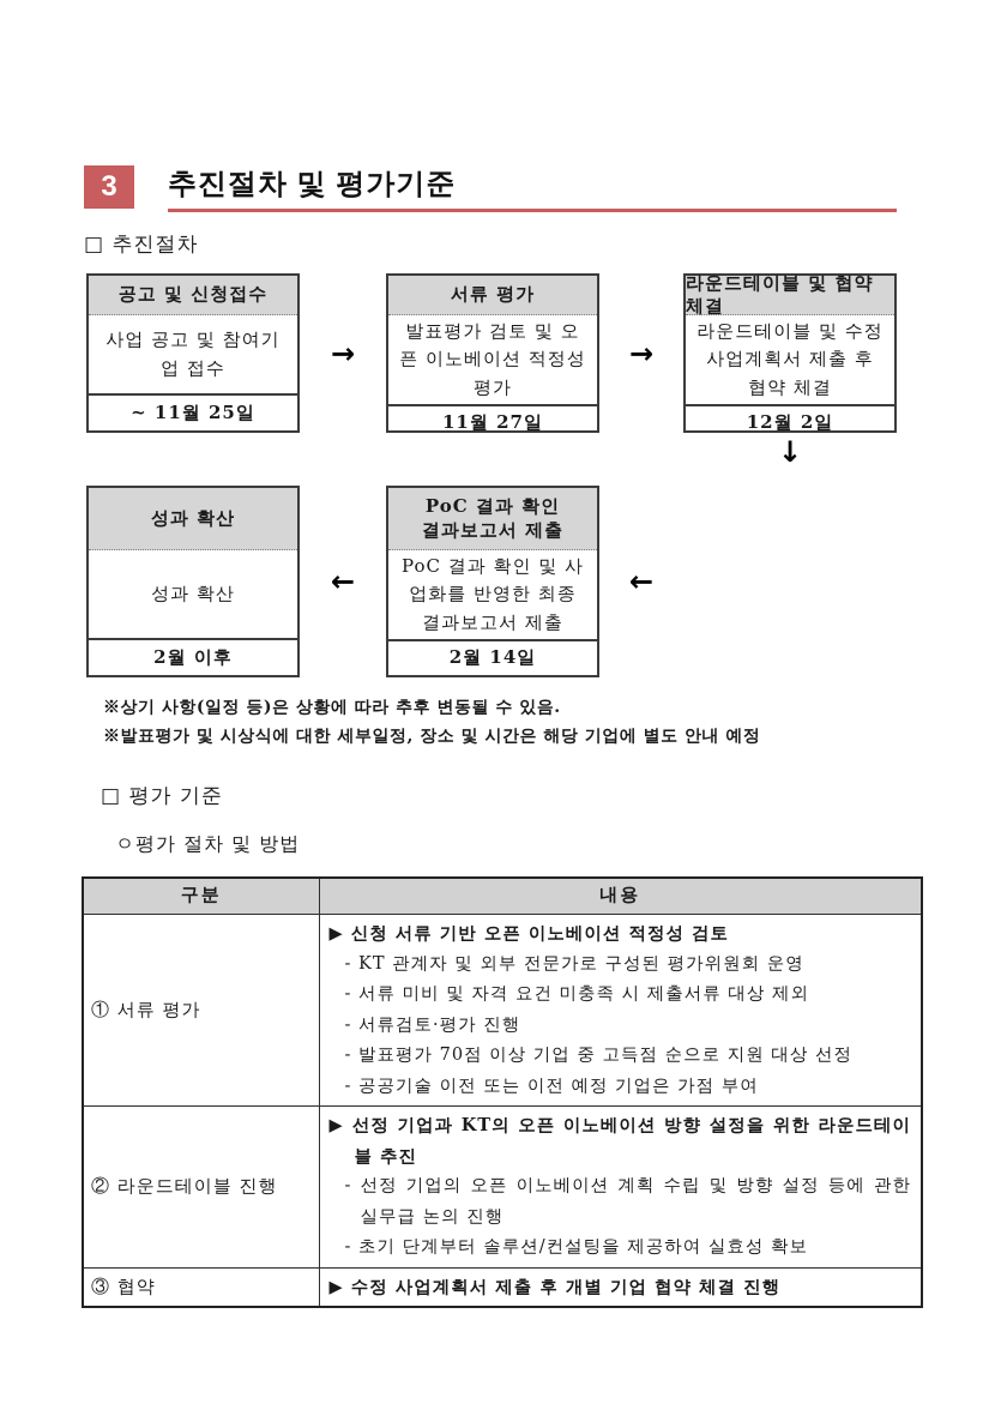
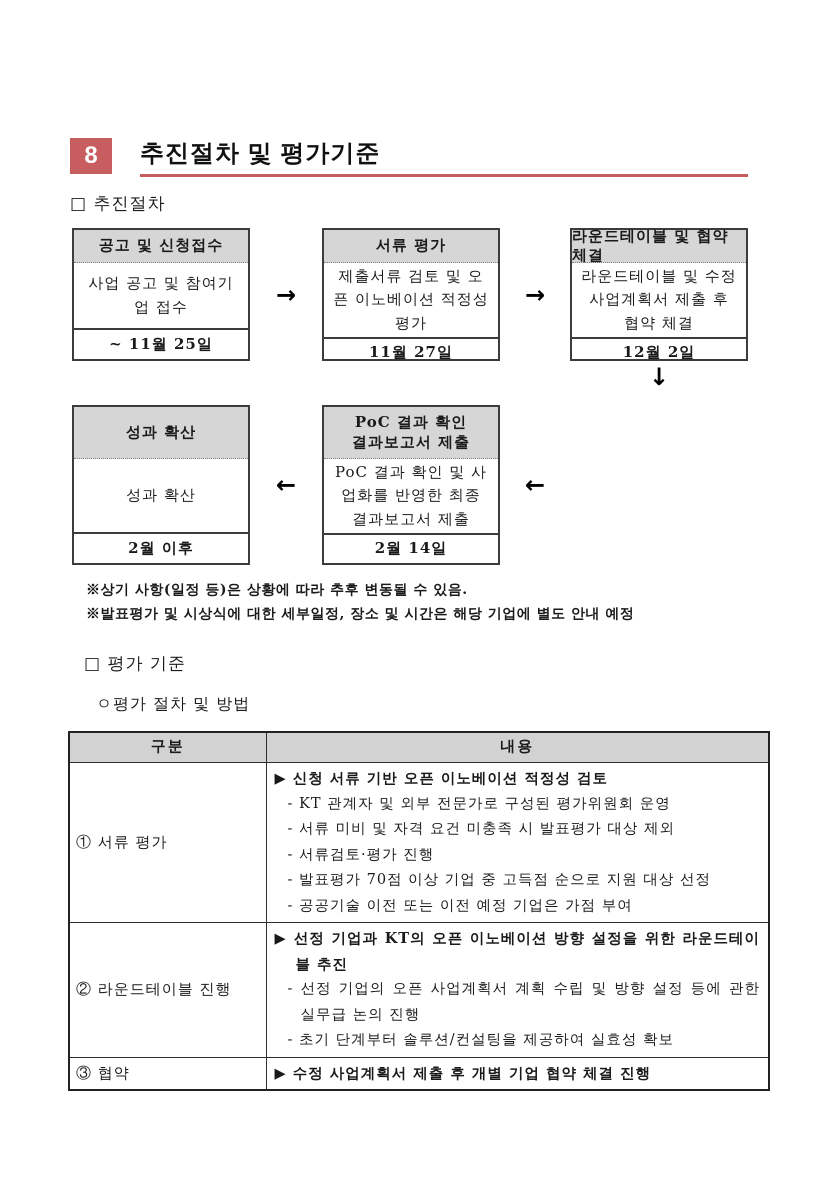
- 3
+ 8
  추진절차 및 평가기준
  □ 추진절차
  공고 및 신청접수
  사업 공고 및 참여기업 접수
  ~ 11월 25일
  →
  서류 평가
- 발표평가 검토 및 오픈 이노베이션 적정성 평가
+ 제출서류 검토 및 오픈 이노베이션 적정성 평가
  11월 27일
  →
  라운드테이블 및 협약 체결
  라운드테이블 및 수정 사업계획서 제출 후 협약 체결
  12월 2일
  ↓
  성과 확산
  성과 확산
  2월 이후
  ←
  PoC 결과 확인
  결과보고서 제출
  PoC 결과 확인 및 사업화를 반영한 최종 결과보고서 제출
  2월 14일
  ←
  ※상기 사항(일정 등)은 상황에 따라 추후 변동될 수 있음.
  ※발표평가 및 시상식에 대한 세부일정, 장소 및 시간은 해당 기업에 별도 안내 예정
  □ 평가 기준
  ㅇ평가 절차 및 방법
  구분	내용
- ① 서류 평가	▶ 신청 서류 기반 오픈 이노베이션 적정성 검토 - KT 관계자 및 외부 전문가로 구성된 평가위원회 운영 - 서류 미비 및 자격 요건 미충족 시 제출서류 대상 제외 - 서류검토·평가 진행 - 발표평가 70점 이상 기업 중 고득점 순으로 지원 대상 선정 - 공공기술 이전 또는 이전 예정 기업은 가점 부여
+ ① 서류 평가	▶ 신청 서류 기반 오픈 이노베이션 적정성 검토 - KT 관계자 및 외부 전문가로 구성된 평가위원회 운영 - 서류 미비 및 자격 요건 미충족 시 발표평가 대상 제외 - 서류검토·평가 진행 - 발표평가 70점 이상 기업 중 고득점 순으로 지원 대상 선정 - 공공기술 이전 또는 이전 예정 기업은 가점 부여
- ② 라운드테이블 진행	▶ 선정 기업과 KT의 오픈 이노베이션 방향 설정을 위한 라운드테이블 추진 - 선정 기업의 오픈 이노베이션 계획 수립 및 방향 설정 등에 관한 실무급 논의 진행 - 초기 단계부터 솔루션/컨설팅을 제공하여 실효성 확보
+ ② 라운드테이블 진행	▶ 선정 기업과 KT의 오픈 이노베이션 방향 설정을 위한 라운드테이블 추진 - 선정 기업의 오픈 사업계획서 계획 수립 및 방향 설정 등에 관한 실무급 논의 진행 - 초기 단계부터 솔루션/컨설팅을 제공하여 실효성 확보
  ③ 협약	▶ 수정 사업계획서 제출 후 개별 기업 협약 체결 진행
